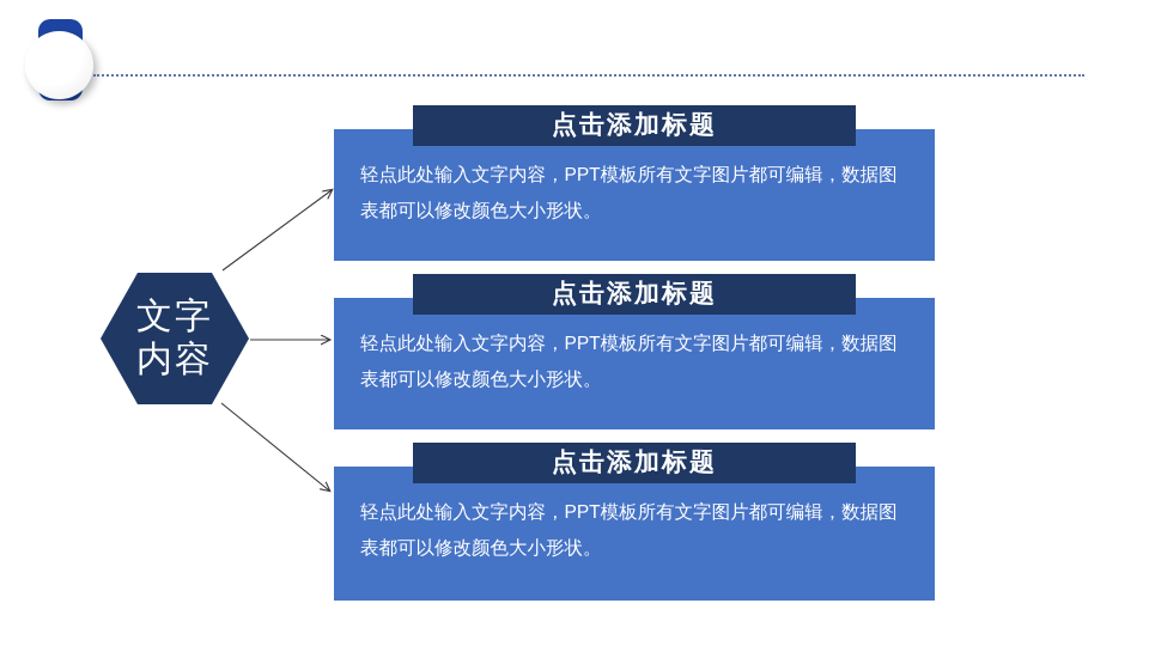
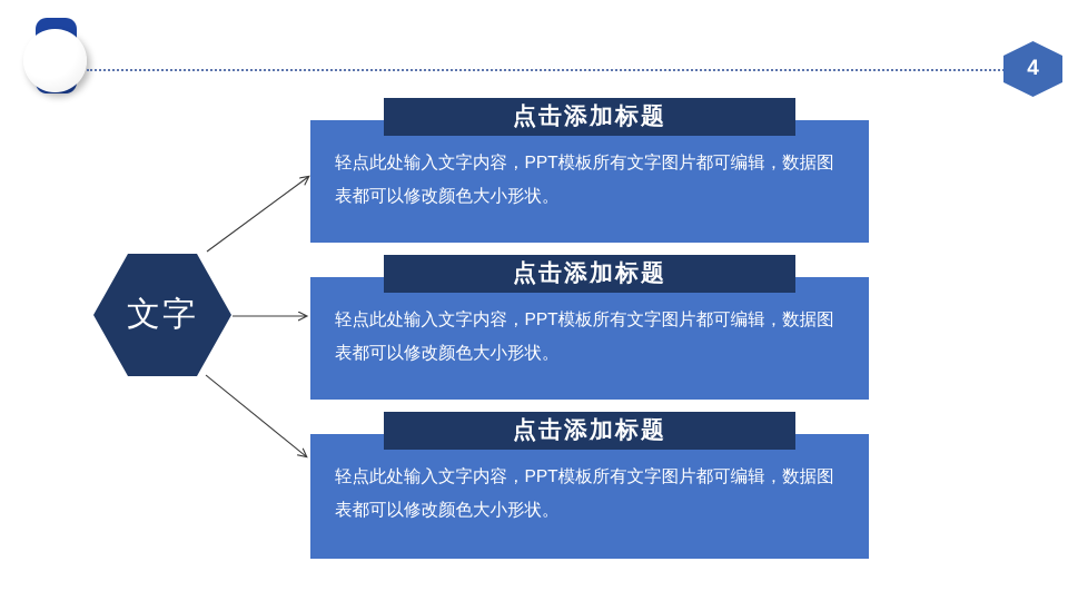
+ 4
  文字
- 内容
  点击添加标题
  轻点此处输入文字内容，PPT模板所有文字图片都可编辑，数据图表都可以修改颜色大小形状。
  点击添加标题
  轻点此处输入文字内容，PPT模板所有文字图片都可编辑，数据图表都可以修改颜色大小形状。
  点击添加标题
  轻点此处输入文字内容，PPT模板所有文字图片都可编辑，数据图表都可以修改颜色大小形状。
